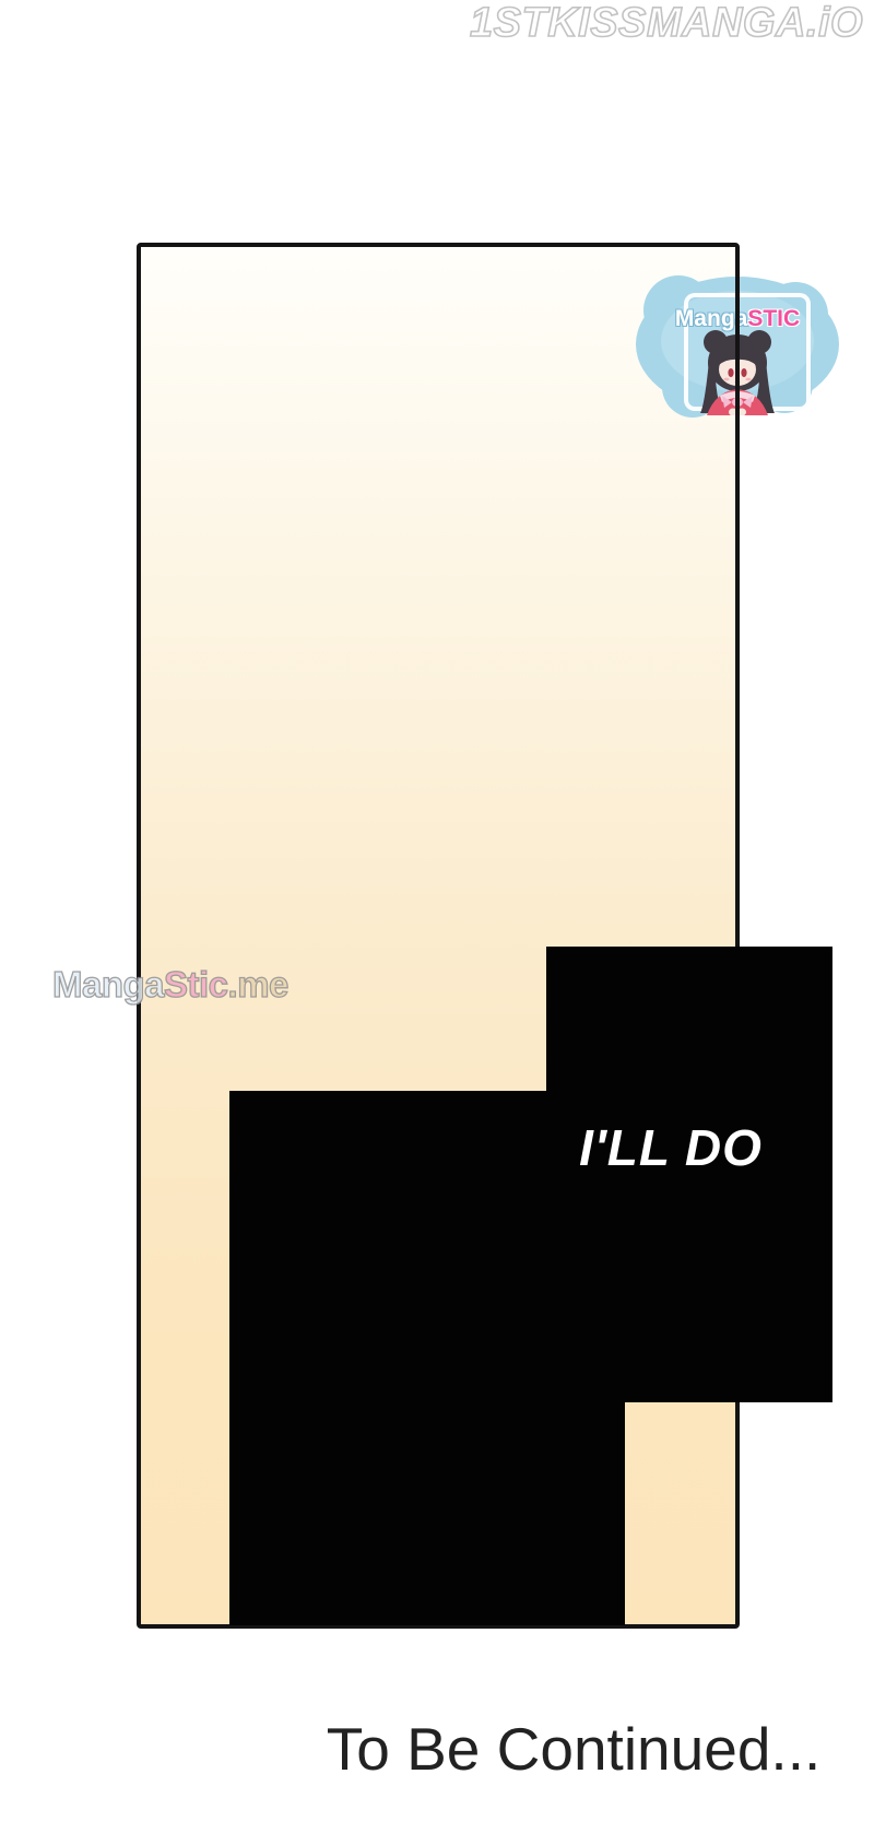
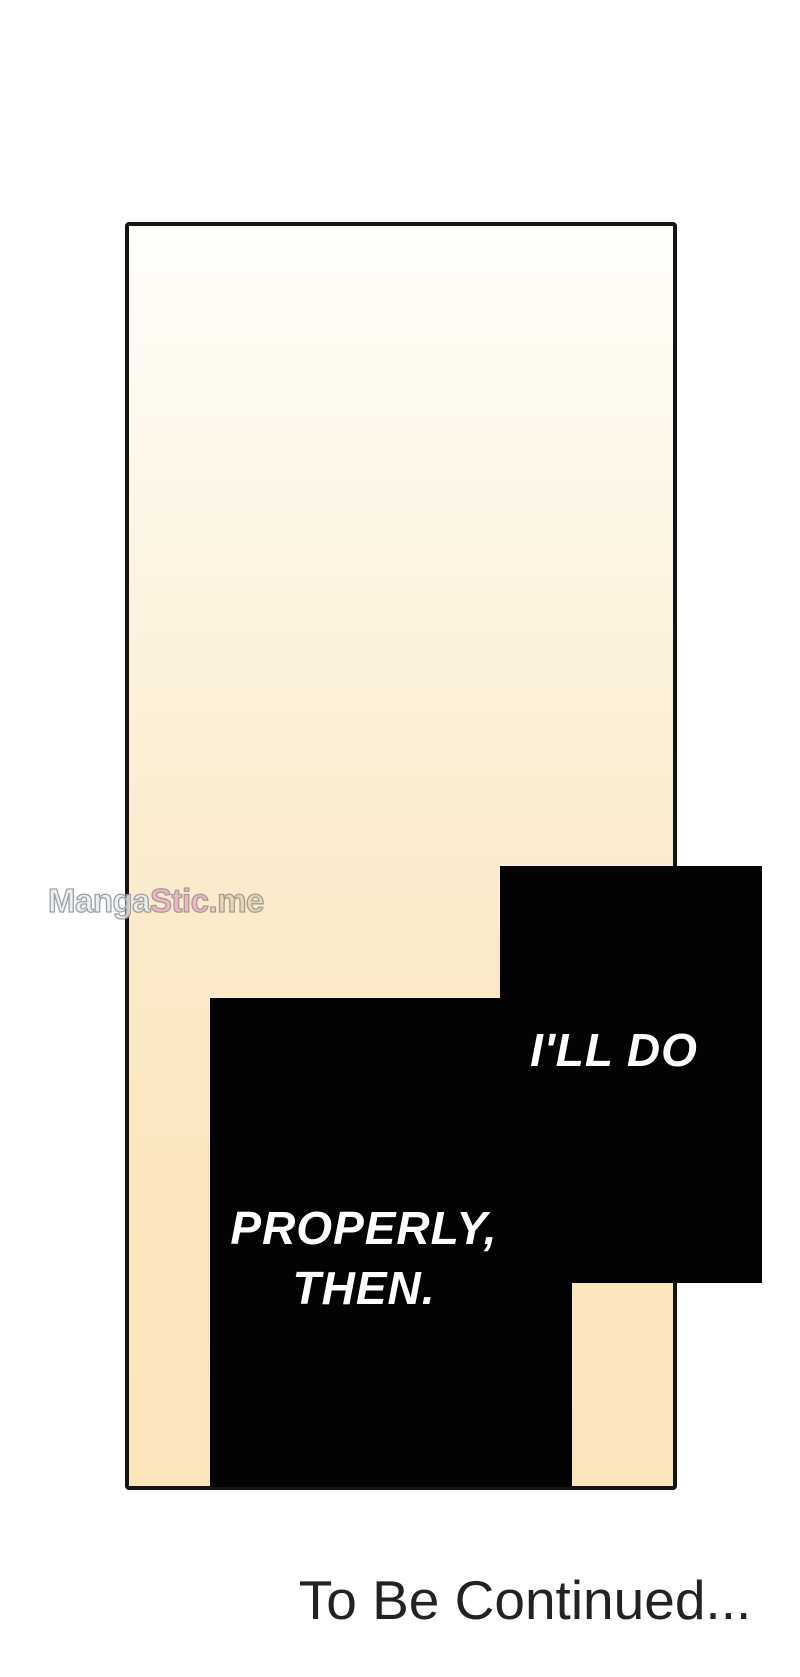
- 1STKISSMANGA.iO
- MangaSTIC
  I'LL DO
+ PROPERLY,
+ THEN.
  MangaStic.me
  To Be Continued...
